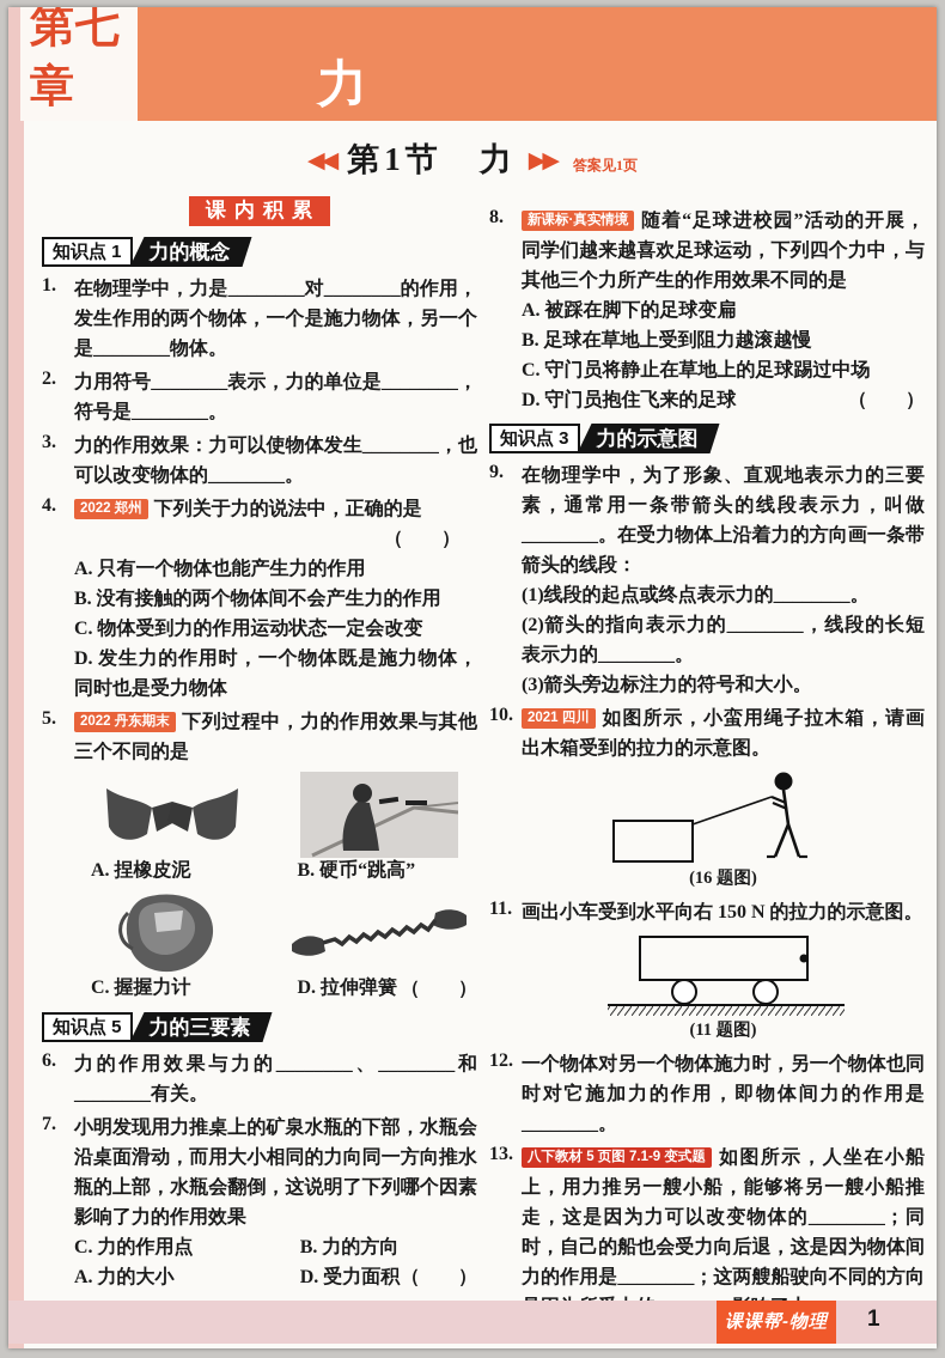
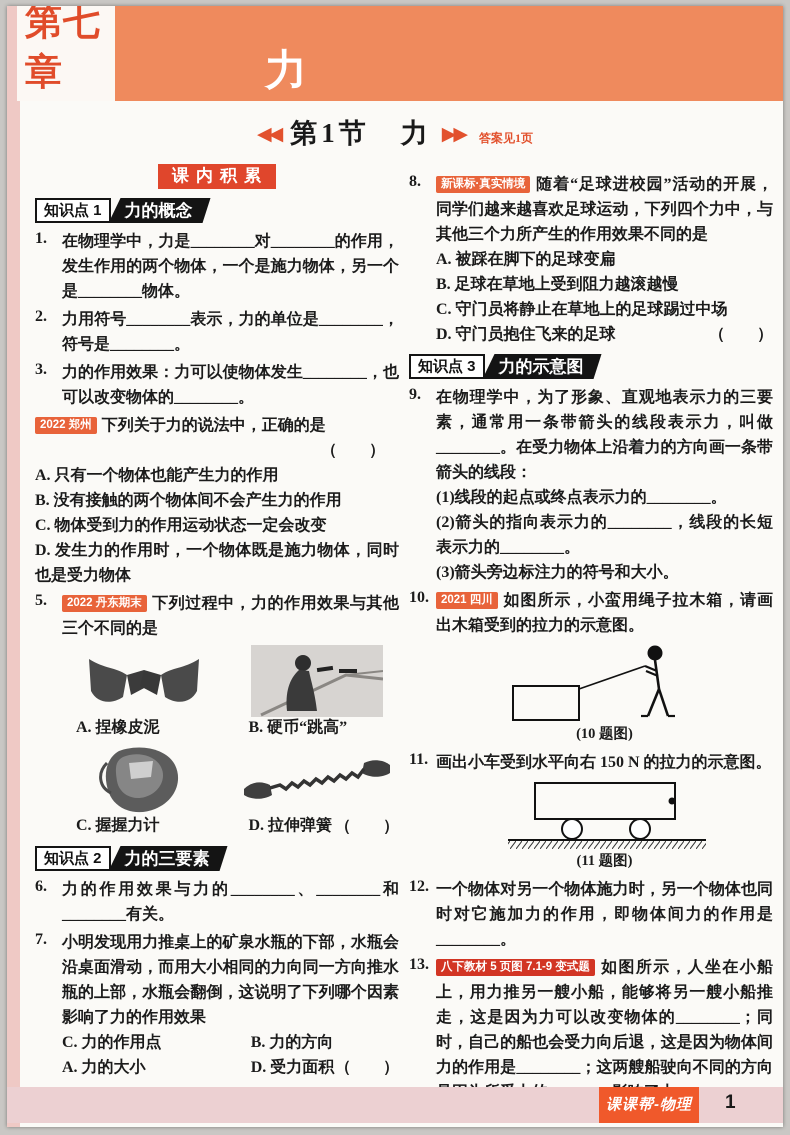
  力
  第七章
  ◀◀
  第1节 力
  ▶▶
  答案见1页
  课内积累
  知识点 1
  力的概念
  1.
  在物理学中，力是________对________的作用，发生作用的两个物体，一个是施力物体，另一个是________物体。
  2.
  力用符号________表示，力的单位是________，符号是________。
  3.
  力的作用效果：力可以使物体发生________，也可以改变物体的________。
- 4.
  2022 郑州 下列关于力的说法中，正确的是
  （ ）
  A. 只有一个物体也能产生力的作用
  B. 没有接触的两个物体间不会产生力的作用
  C. 物体受到力的作用运动状态一定会改变
  D. 发生力的作用时，一个物体既是施力物体，同时也是受力物体
  5.
  2022 丹东期末 下列过程中，力的作用效果与其他三个不同的是
  （ ）
  A. 捏橡皮泥
  B. 硬币“跳高”
  C. 握握力计
  D. 拉伸弹簧
- 知识点 5
+ 知识点 2
  力的三要素
  6.
  力的作用效果与力的________、________和________有关。
  7.
  小明发现用力推桌上的矿泉水瓶的下部，水瓶会沿桌面滑动，而用大小相同的力向同一方向推水瓶的上部，水瓶会翻倒，这说明了下列哪个因素影响了力的作用效果
  （ ）
  C. 力的作用点
  B. 力的方向
  A. 力的大小
  D. 受力面积
  8.
  新课标·真实情境 随着“足球进校园”活动的开展，同学们越来越喜欢足球运动，下列四个力中，与其他三个力所产生的作用效果不同的是
  （ ）
  A. 被踩在脚下的足球变扁
  B. 足球在草地上受到阻力越滚越慢
  C. 守门员将静止在草地上的足球踢过中场
  D. 守门员抱住飞来的足球
  知识点 3
  力的示意图
  9.
  在物理学中，为了形象、直观地表示力的三要素，通常用一条带箭头的线段表示力，叫做________。在受力物体上沿着力的方向画一条带箭头的线段：
  (1)线段的起点或终点表示力的________。
  (2)箭头的指向表示力的________，线段的长短表示力的________。
  (3)箭头旁边标注力的符号和大小。
  10.
  2021 四川 如图所示，小蛮用绳子拉木箱，请画出木箱受到的拉力的示意图。
- (16 题图)
+ (10 题图)
  11.
  画出小车受到水平向右 150 N 的拉力的示意图。
  (11 题图)
  12.
  一个物体对另一个物体施力时，另一个物体也同时对它施加力的作用，即物体间力的作用是________。
  13.
  八下教材 5 页图 7.1-9 变式题 如图所示，人坐在小船上，用力推另一艘小船，能够将另一艘小船推走，这是因为力可以改变物体的________；同时，自己的船也会受力向后退，这是因为物体间力的作用是________；这两艘船驶向不同的方向
  课课帮-物理
  1
